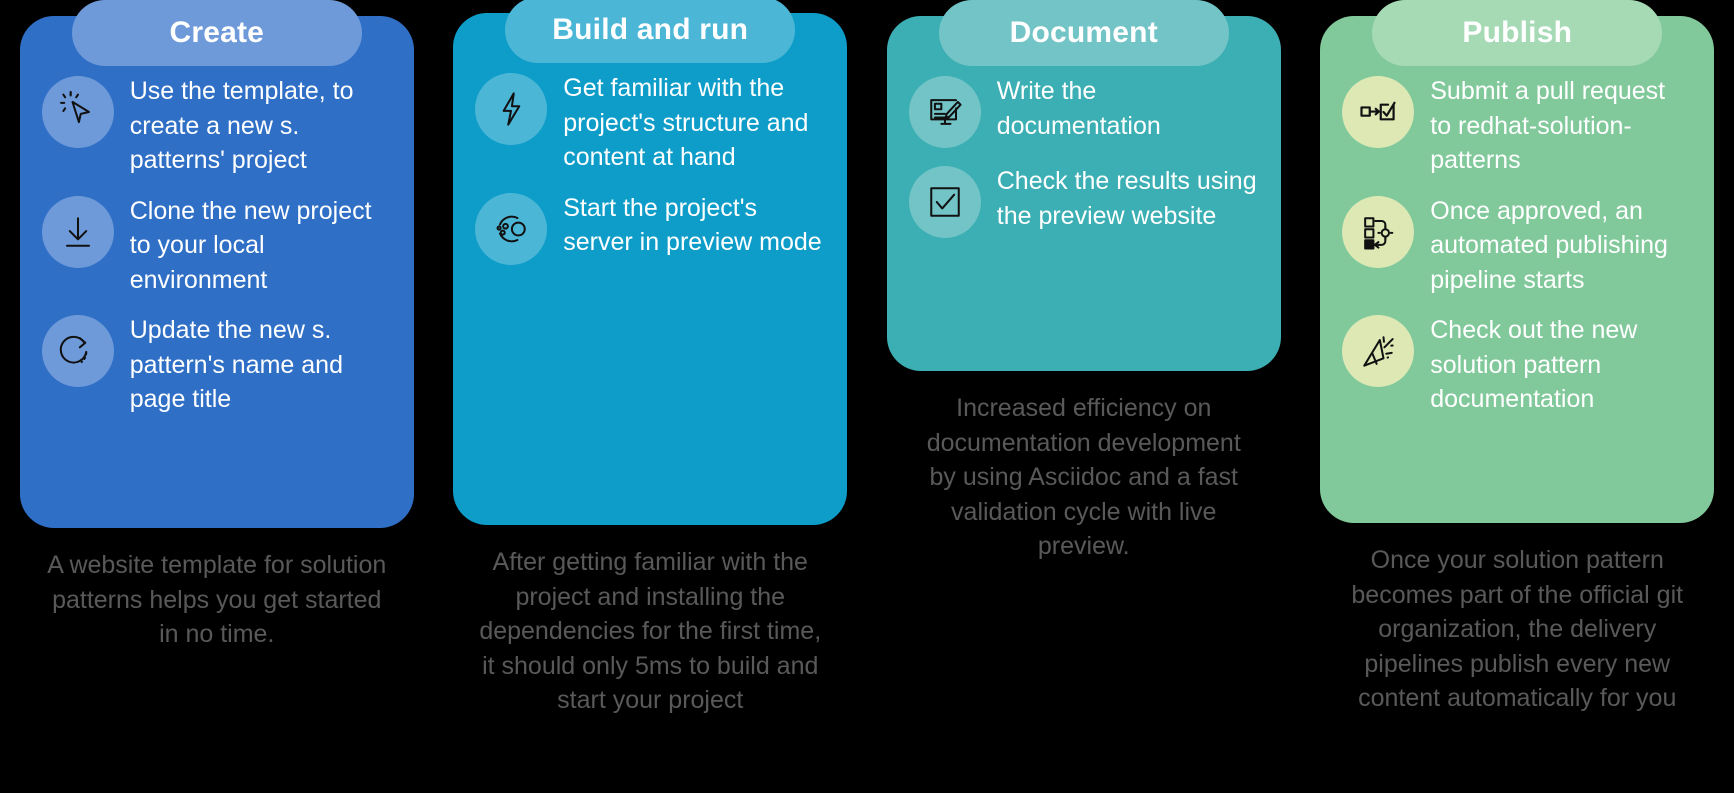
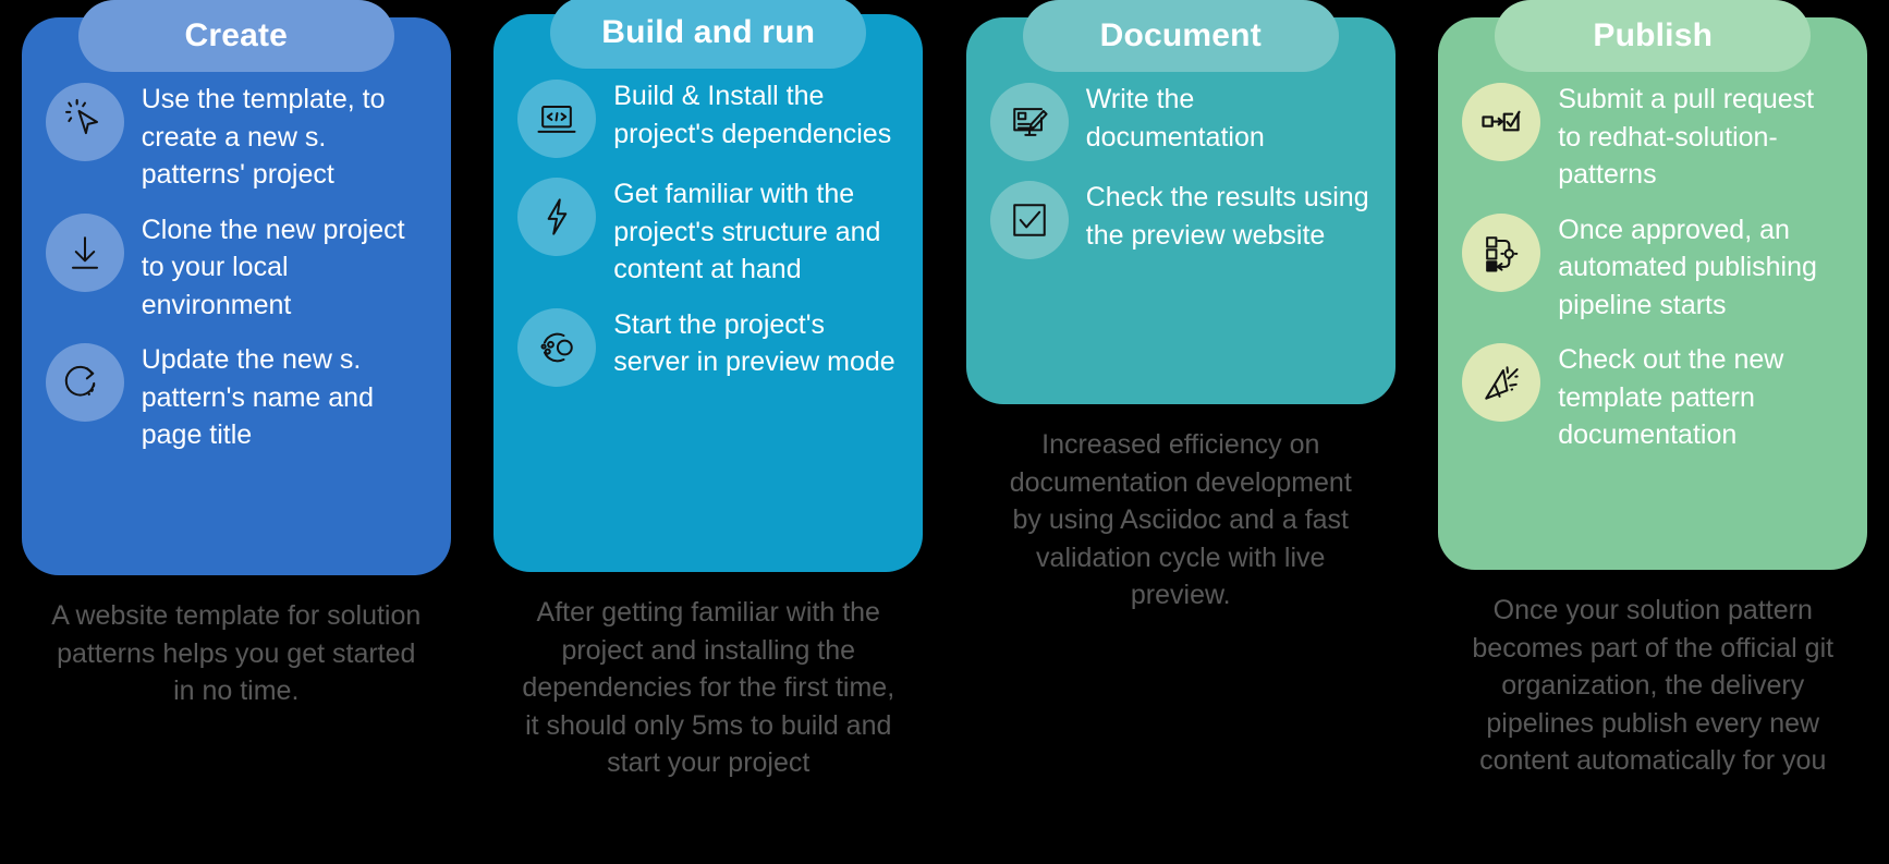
  Create
  Use the template, to create a new s. patterns' project
  Clone the new project to your local environment
  Update the new s. pattern's name and page title
  A website template for solution patterns helps you get started in no time.
  Build and run
+ Build & Install the project's dependencies
  Get familiar with the project's structure and content at hand
  Start the project's server in preview mode
  After getting familiar with the project and installing the dependencies for the first time, it should only 5ms to build and start your project
  Document
  Write the documentation
  Check the results using the preview website
  Increased efficiency on documentation development by using Asciidoc and a fast validation cycle with live preview.
  Publish
  Submit a pull request to redhat-solution-patterns
  Once approved, an automated publishing pipeline starts
- Check out the new solution pattern documentation
+ Check out the new template pattern documentation
  Once your solution pattern becomes part of the official git organization, the delivery pipelines publish every new content automatically for you
